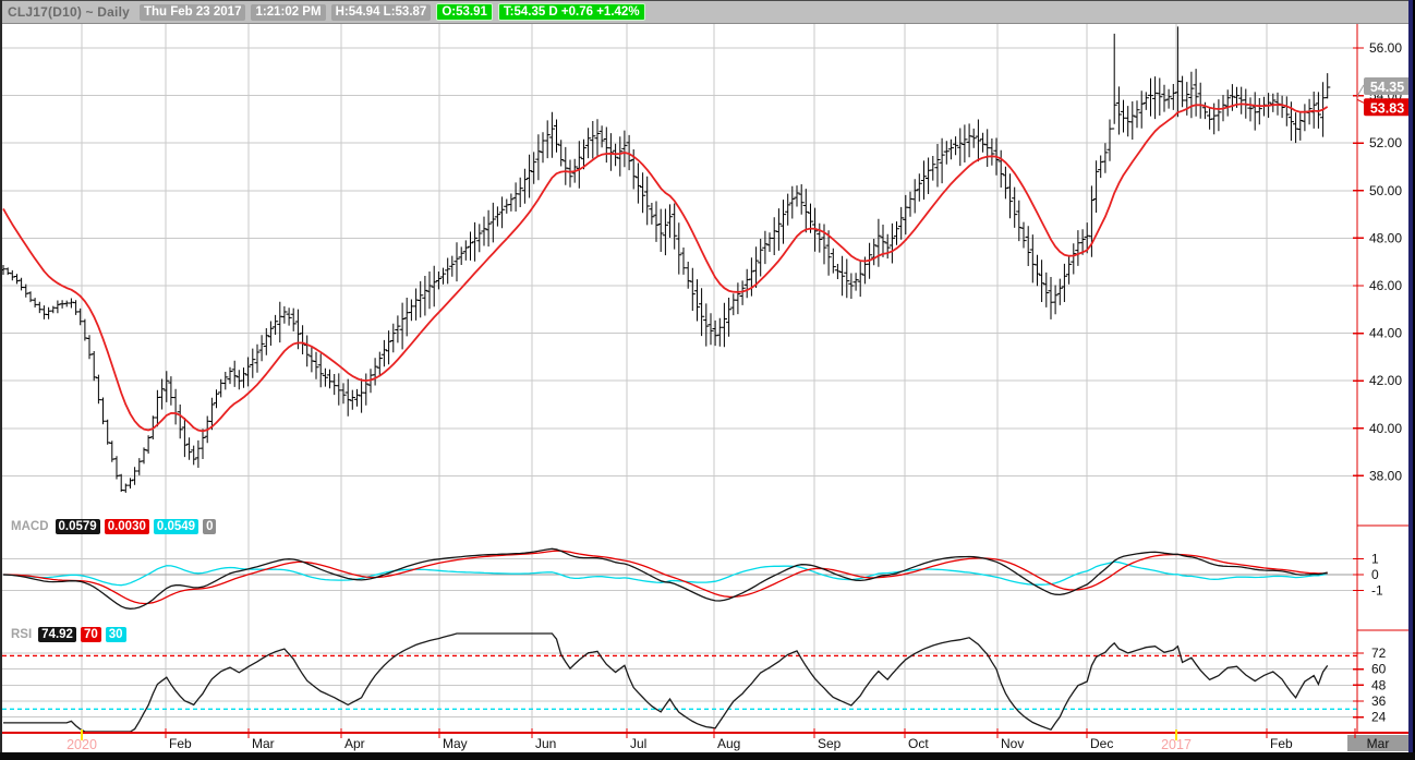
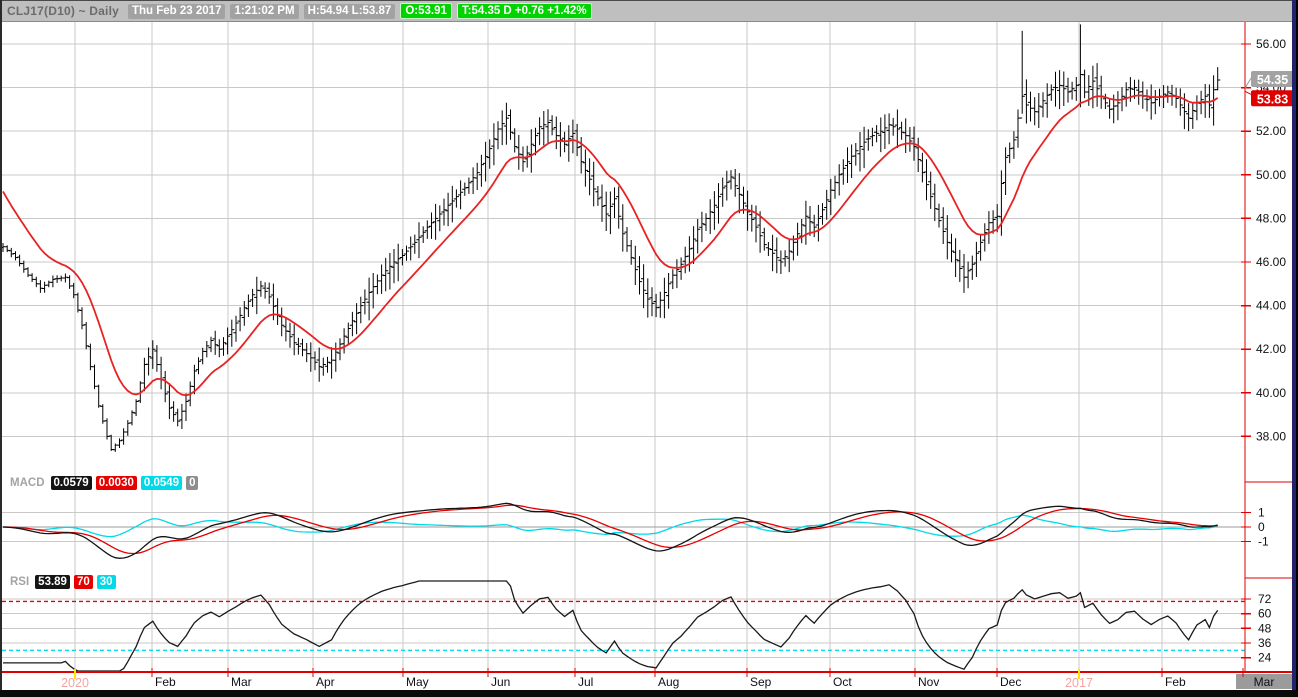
  CLJ17(D10) ~ Daily
  Thu Feb 23 2017
  1:21:02 PM
  H:54.94 L:53.87
  O:53.91
  T:54.35 D +0.76 +1.42%
  56.00
  54.00
  52.00
  50.00
  48.00
  46.00
  44.00
  42.00
  40.00
  38.00
  1
  0
  -1
  72
  60
  48
  36
  24
  54.35
  53.83
  2020
  Feb
  Mar
  Apr
  May
  Jun
  Jul
  Aug
  Sep
  Oct
  Nov
  Dec
  2017
  Feb
  Mar
  MACD
  0.0579
  0.0030
  0.0549
  0
  RSI
- 74.92
+ 53.89
  70
  30
